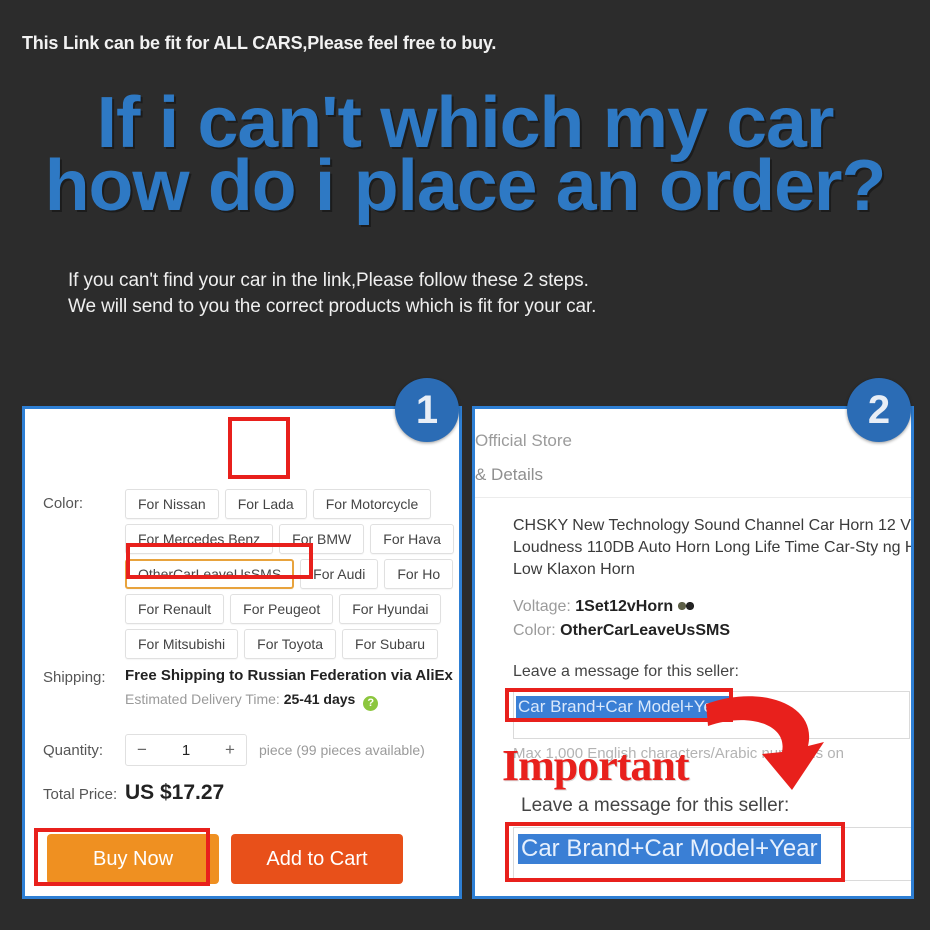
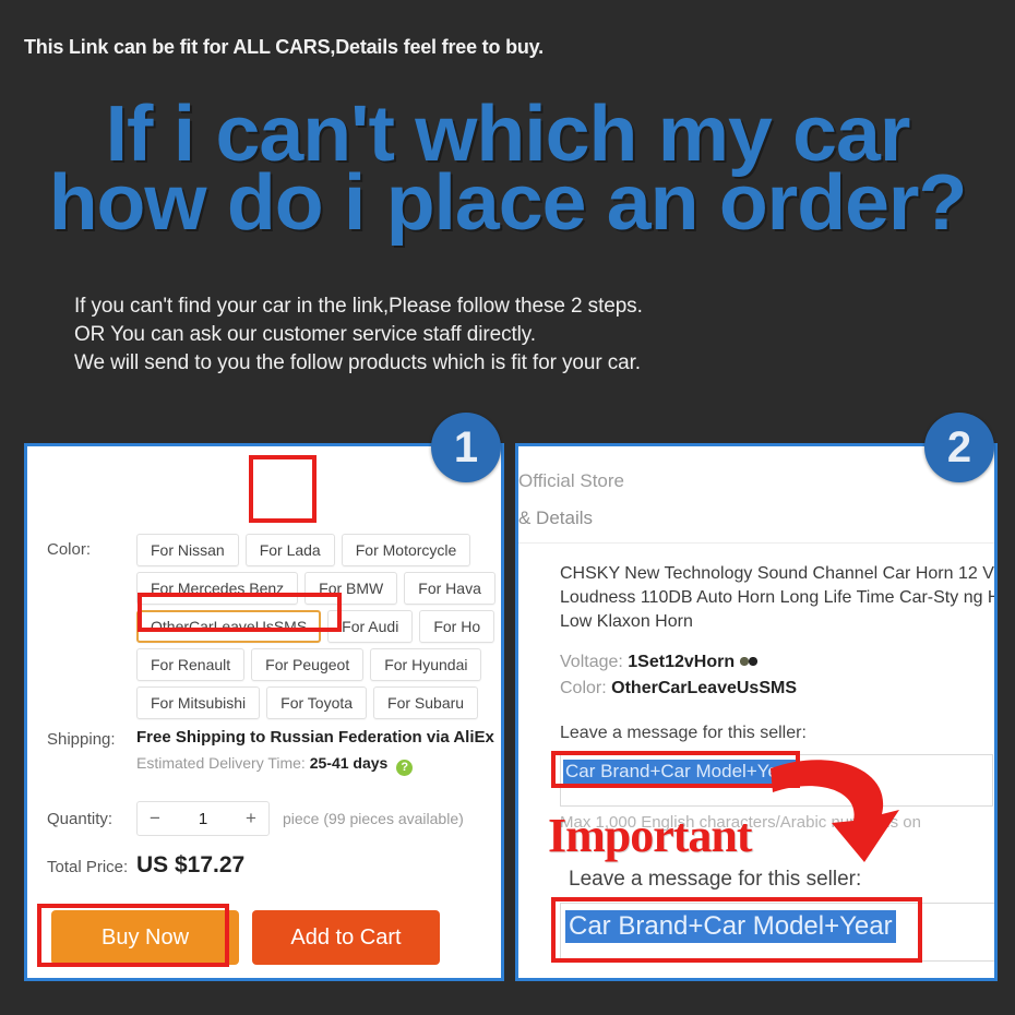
- This Link can be fit for ALL CARS,Please feel free to buy.
+ This Link can be fit for ALL CARS,Details feel free to buy.
  If i can't which my car
  how do i place an order?
  If you can't find your car in the link,Please follow these 2 steps.
+ OR You can ask our customer service staff directly.
- We will send to you the correct products which is fit for your car.
+ We will send to you the follow products which is fit for your car.
  Color:
  For Nissan
  For Lada
  For Motorcycle
  For Mercedes Benz
  For BMW
  For Hava
  OtherCarLeaveUsSMS
  For Audi
  For Ho
  For Renault
  For Peugeot
  For Hyundai
  For Mitsubishi
  For Toyota
  For Subaru
  Shipping:
  Free Shipping to Russian Federation via AliEx
  Estimated Delivery Time: 25-41 days ?
  Quantity:
  −
  1
  +
  piece (99 pieces available)
  Total Price:
  US $17.27
  Buy Now
  Add to Cart
  Official Store
  & Details
  CHSKY New Technology Sound Channel Car Horn 12 V Loudness 110DB Auto Horn Long Life Time Car-Sty ng H Low Klaxon Horn
  Voltage: 1Set12vHorn
  Color: OtherCarLeaveUsSMS
  Leave a message for this seller:
  Car Brand+Car Model+Y
  Max 1,000 English characters/Arabic ns on
  Leave a message for this seller:
  Car Brand+Car Model+Year
  Important
  1
  2
